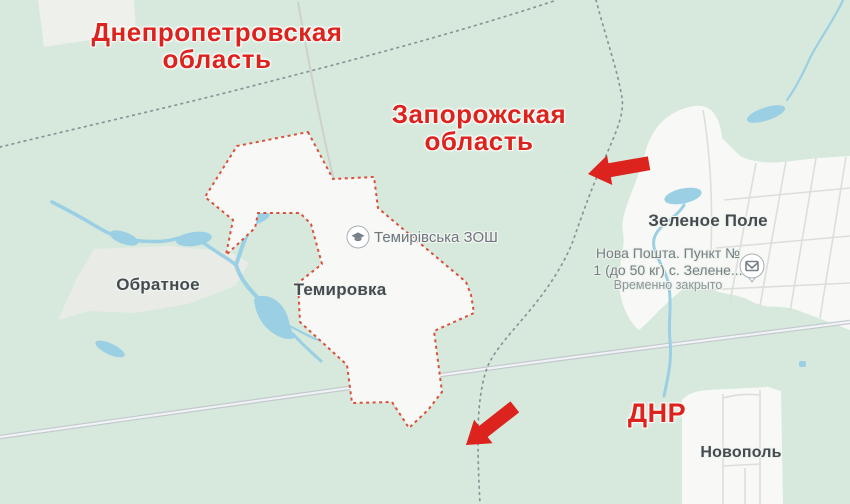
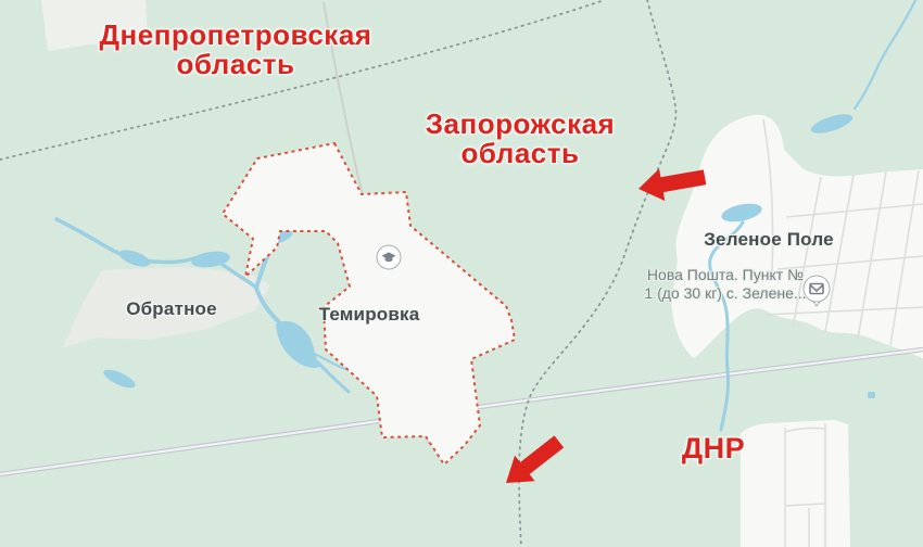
  Днепропетровская
  область
  Запорожская
  область
  ДНР
  Обратное
  Темировка
  Зеленое Поле
- Новополь
- Темирівська ЗОШ
  Нова Пошта. Пункт №
- 1 (до 50 кг) с. Зелене...
+ 1 (до 30 кг) с. Зелене...
- Временно закрыто
